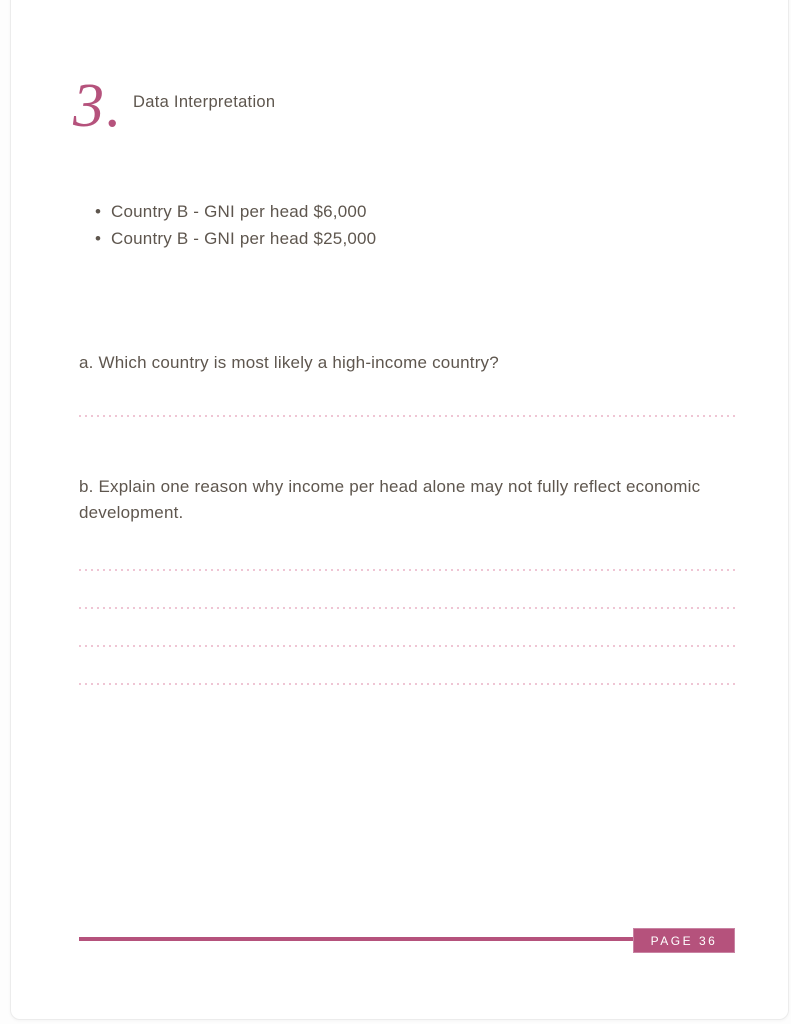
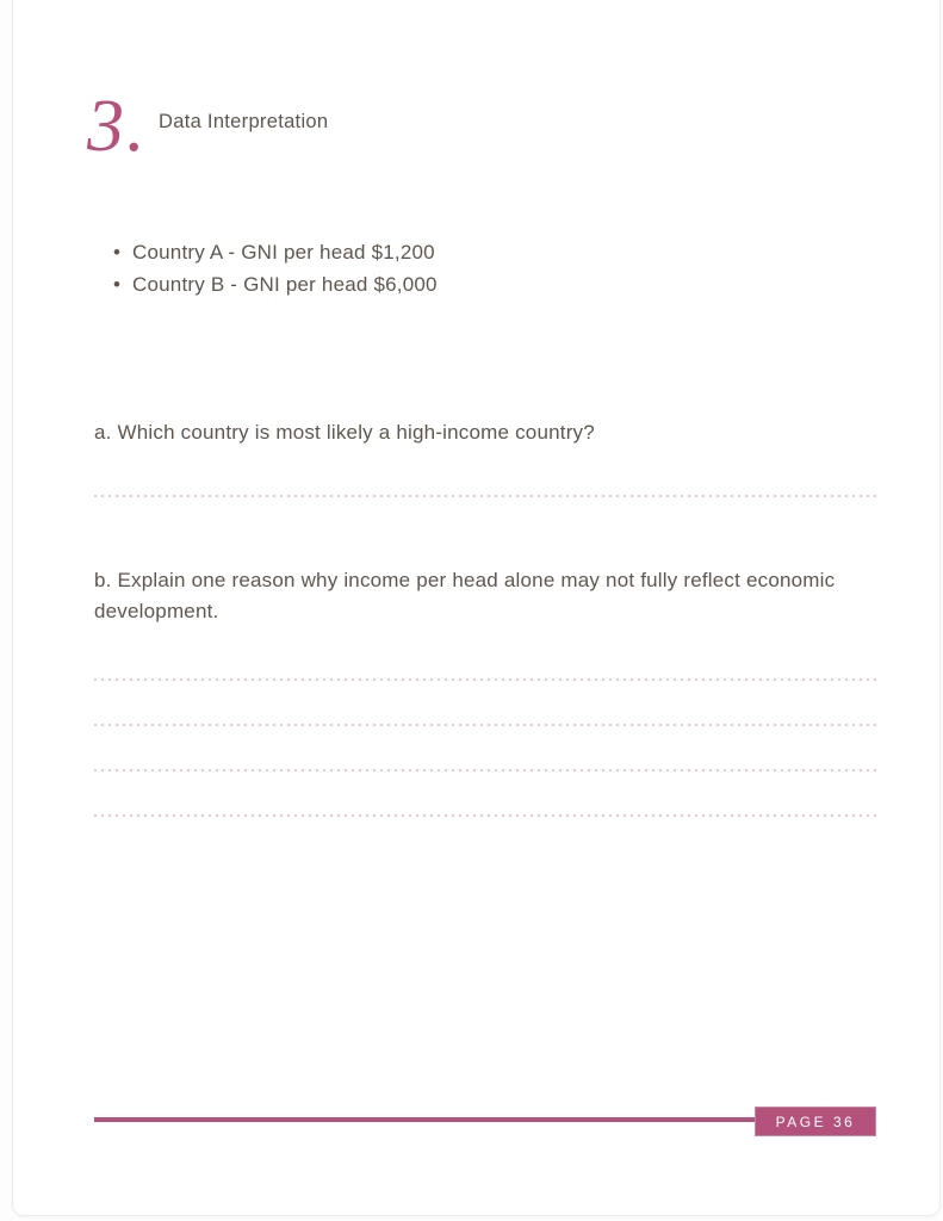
  3.
  Data Interpretation
+ Country A - GNI per head $1,200
  Country B - GNI per head $6,000
- Country B - GNI per head $25,000
  a. Which country is most likely a high-income country?
  b. Explain one reason why income per head alone may not fully reflect economic development.
  PAGE 36
